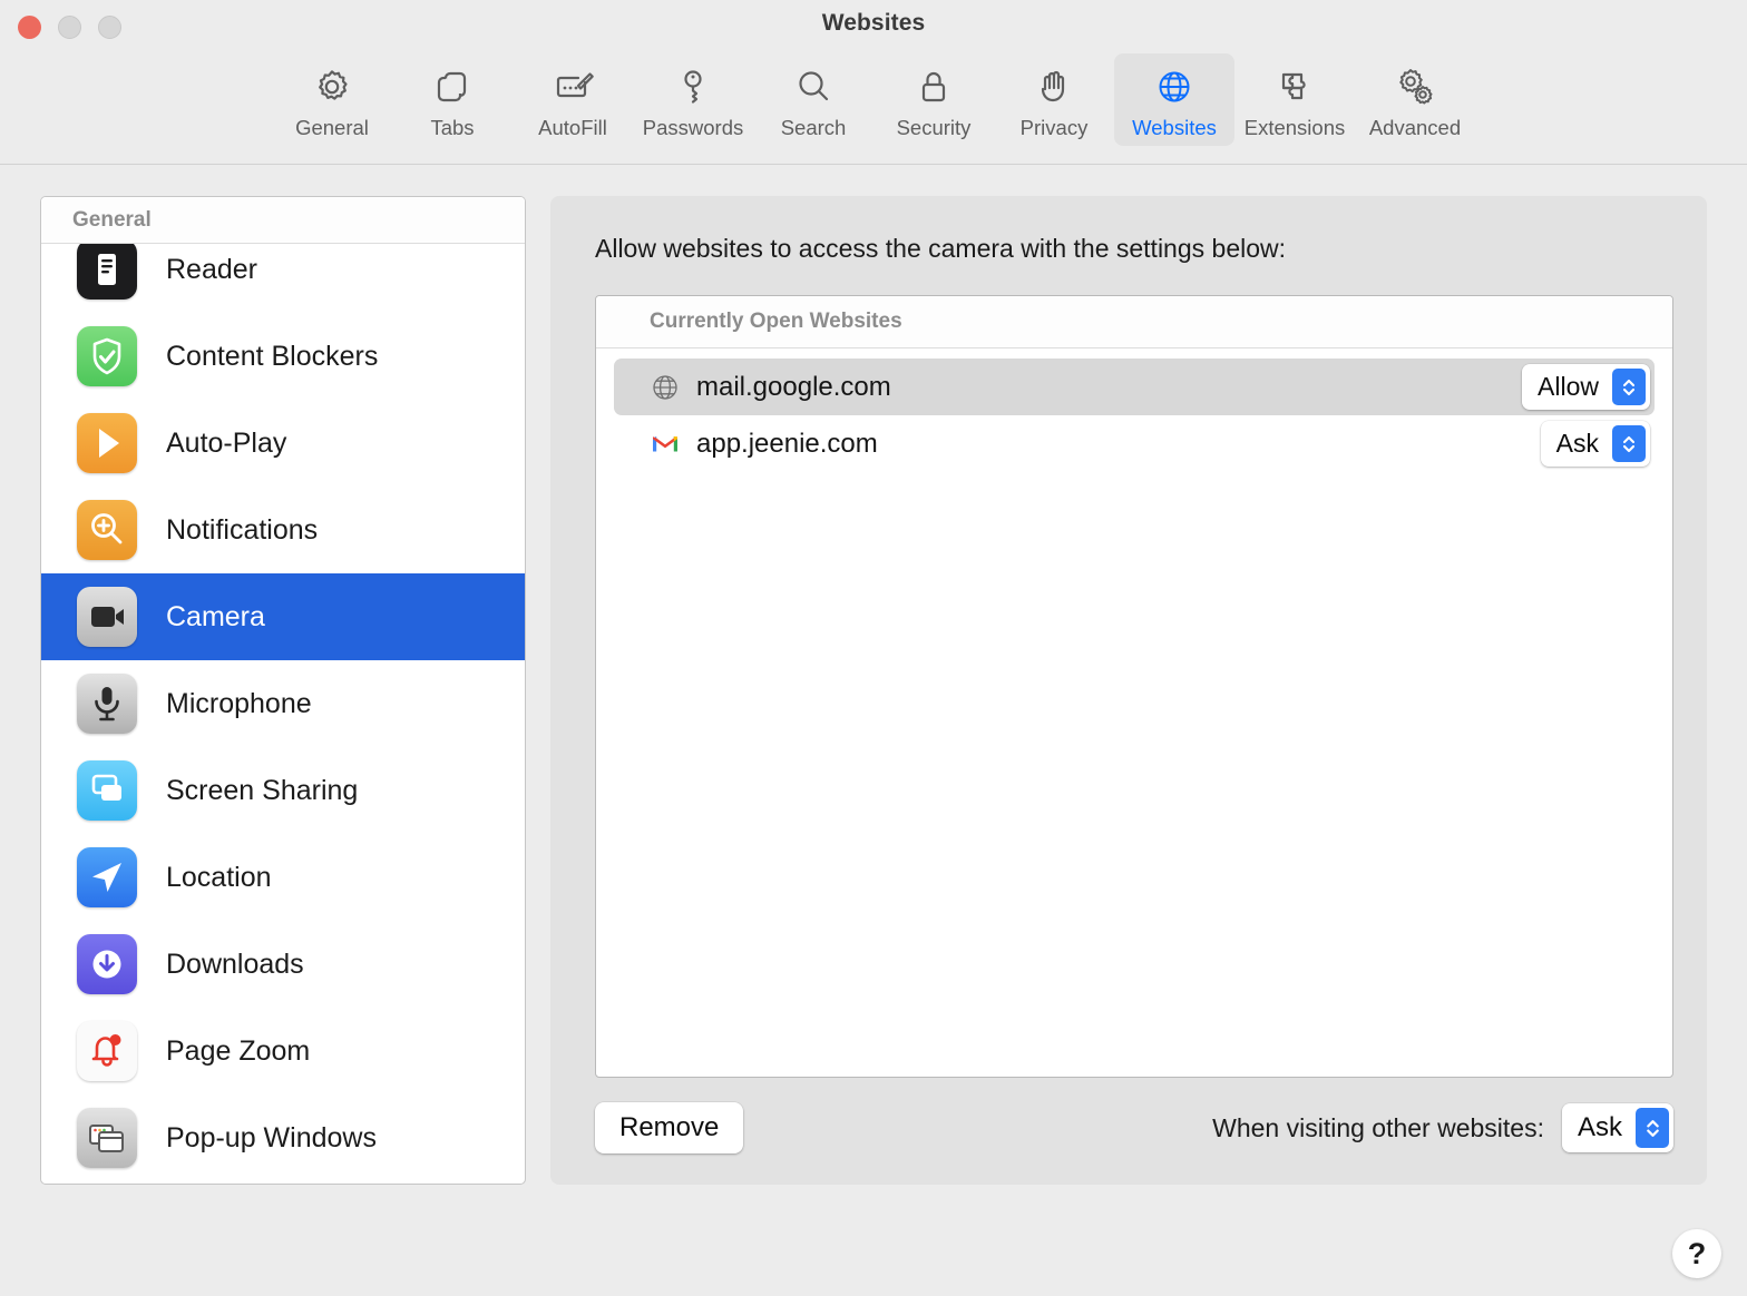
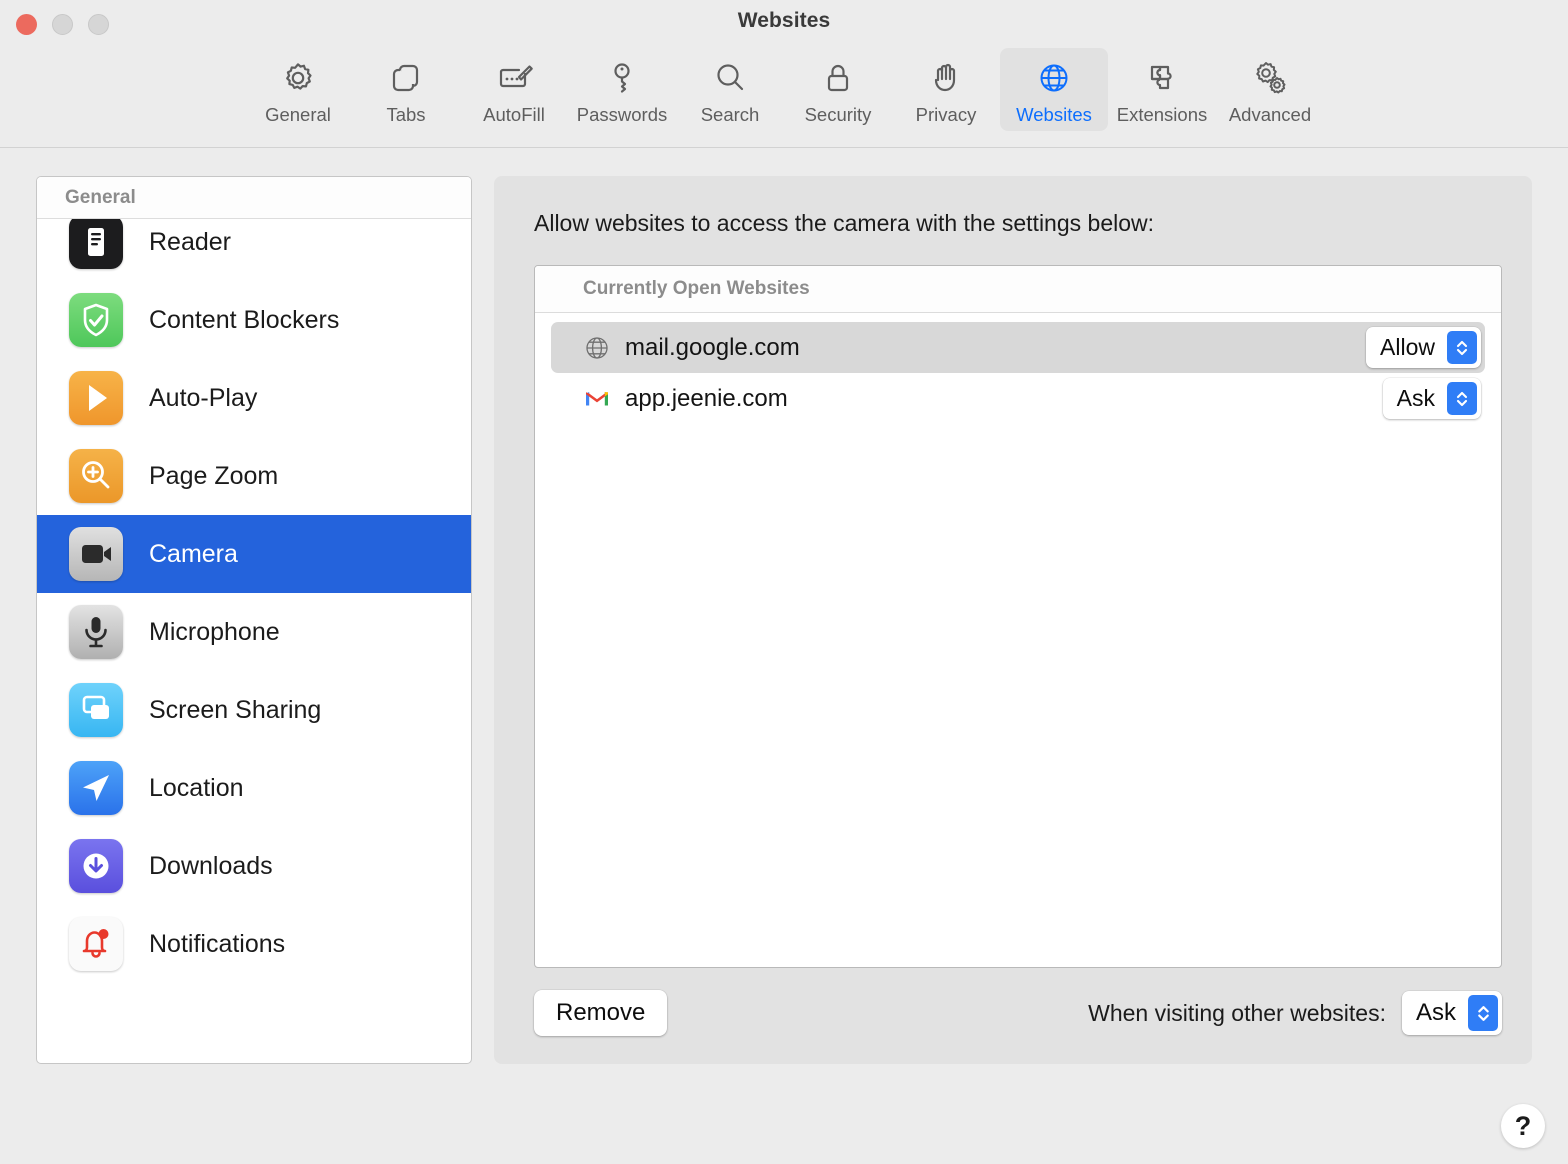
  Websites
  General
  Tabs
  AutoFill
  Passwords
  Search
  Security
  Privacy
  Websites
  Extensions
  Advanced
  General
  Reader
  Content Blockers
  Auto-Play
- Notifications
+ Page Zoom
  Camera
  Microphone
  Screen Sharing
  Location
  Downloads
- Page Zoom
+ Notifications
- Pop-up Windows
  Allow websites to access the camera with the settings below:
  Currently Open Websites
  mail.google.com
  Allow
  app.jeenie.com
  Ask
  Remove
  When visiting other websites:
  Ask
  ?
